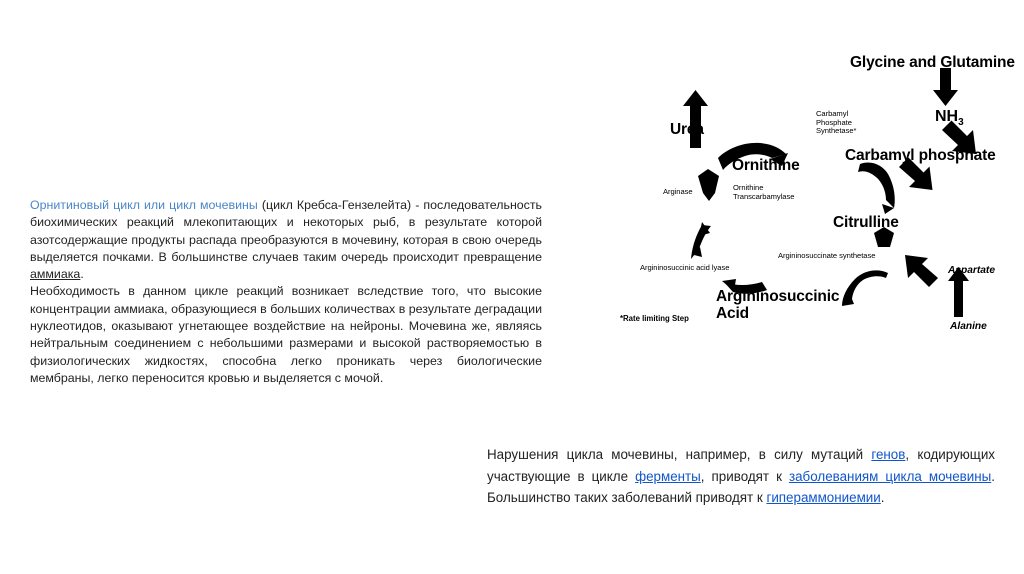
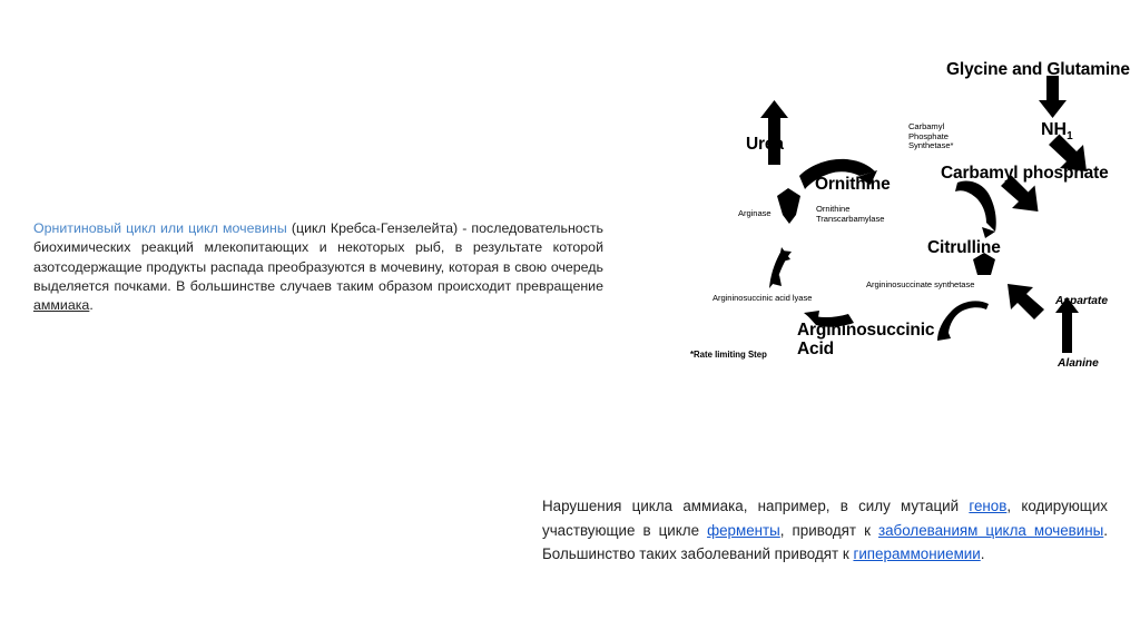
- Орнитиновый цикл или цикл мочевины (цикл Кребса-Гензелейта) - последовательность биохимических реакций млекопитающих и некоторых рыб, в результате которой азотсодержащие продукты распада преобразуются в мочевину, которая в свою очередь выделяется почками. В большинстве случаев таким очередь происходит превращение аммиака.
+ Орнитиновый цикл или цикл мочевины (цикл Кребса-Гензелейта) - последовательность биохимических реакций млекопитающих и некоторых рыб, в результате которой азотсодержащие продукты распада преобразуются в мочевину, которая в свою очередь выделяется почками. В большинстве случаев таким образом происходит превращение аммиака.
- Необходимость в данном цикле реакций возникает вследствие того, что высокие концентрации аммиака, образующиеся в больших количествах в результате деградации нуклеотидов, оказывают угнетающее воздействие на нейроны. Мочевина же, являясь нейтральным соединением с небольшими размерами и высокой растворяемостью в физиологических жидкостях, способна легко проникать через биологические мембраны, легко переносится кровью и выделяется с мочой.
- Нарушения цикла мочевины, например, в силу мутаций генов, кодирующих участвующие в цикле ферменты, приводят к заболеваниям цикла мочевины. Большинство таких заболеваний приводят к гипераммониемии.
+ Нарушения цикла аммиака, например, в силу мутаций генов, кодирующих участвующие в цикле ферменты, приводят к заболеваниям цикла мочевины. Большинство таких заболеваний приводят к гипераммониемии.
  Glycine and Glutamine
- NH3
+ NH1
  Carbamyl phosphate
  Carbamyl
  Phosphate
  Synthetase*
  Urea
  Ornithine
  Arginase
  Ornithine
  Transcarbamylase
  Citrulline
  Argininosuccinate synthetase
  Aspartate
  Alanine
  Argininosuccinic acid lyase
  Argininosuccinic
  Acid
  *Rate limiting Step
